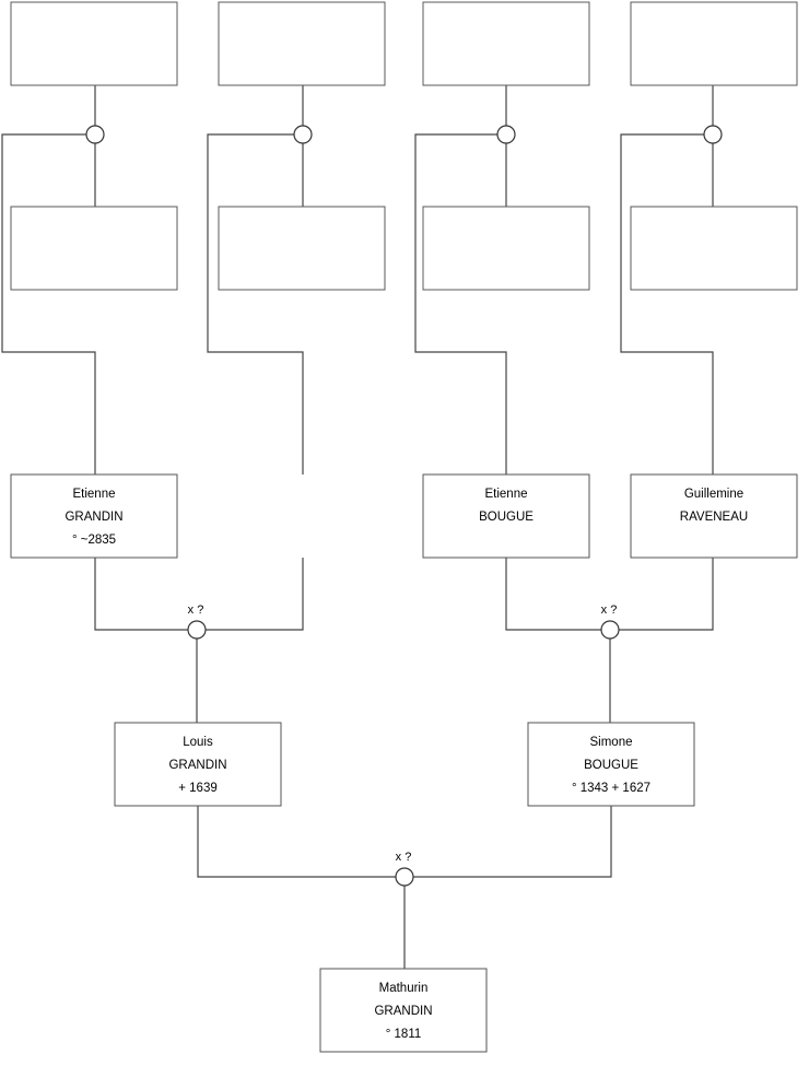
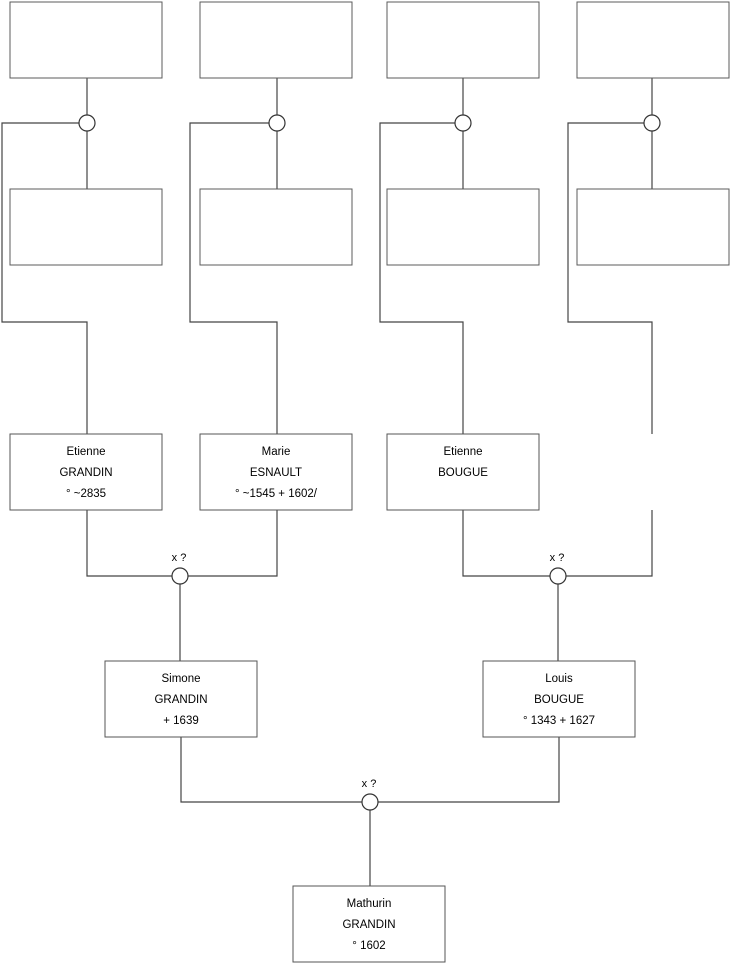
  Etienne
  GRANDIN
  ° ~2835
+ Marie
+ ESNAULT
+ ° ~1545 + 1602/
  Etienne
  BOUGUE
- Guillemine
- RAVENEAU
- Louis
+ Simone
  GRANDIN
  + 1639
- Simone
+ Louis
  BOUGUE
  ° 1343 + 1627
  Mathurin
  GRANDIN
- ° 1811
+ ° 1602
  x ?
  x ?
  x ?
